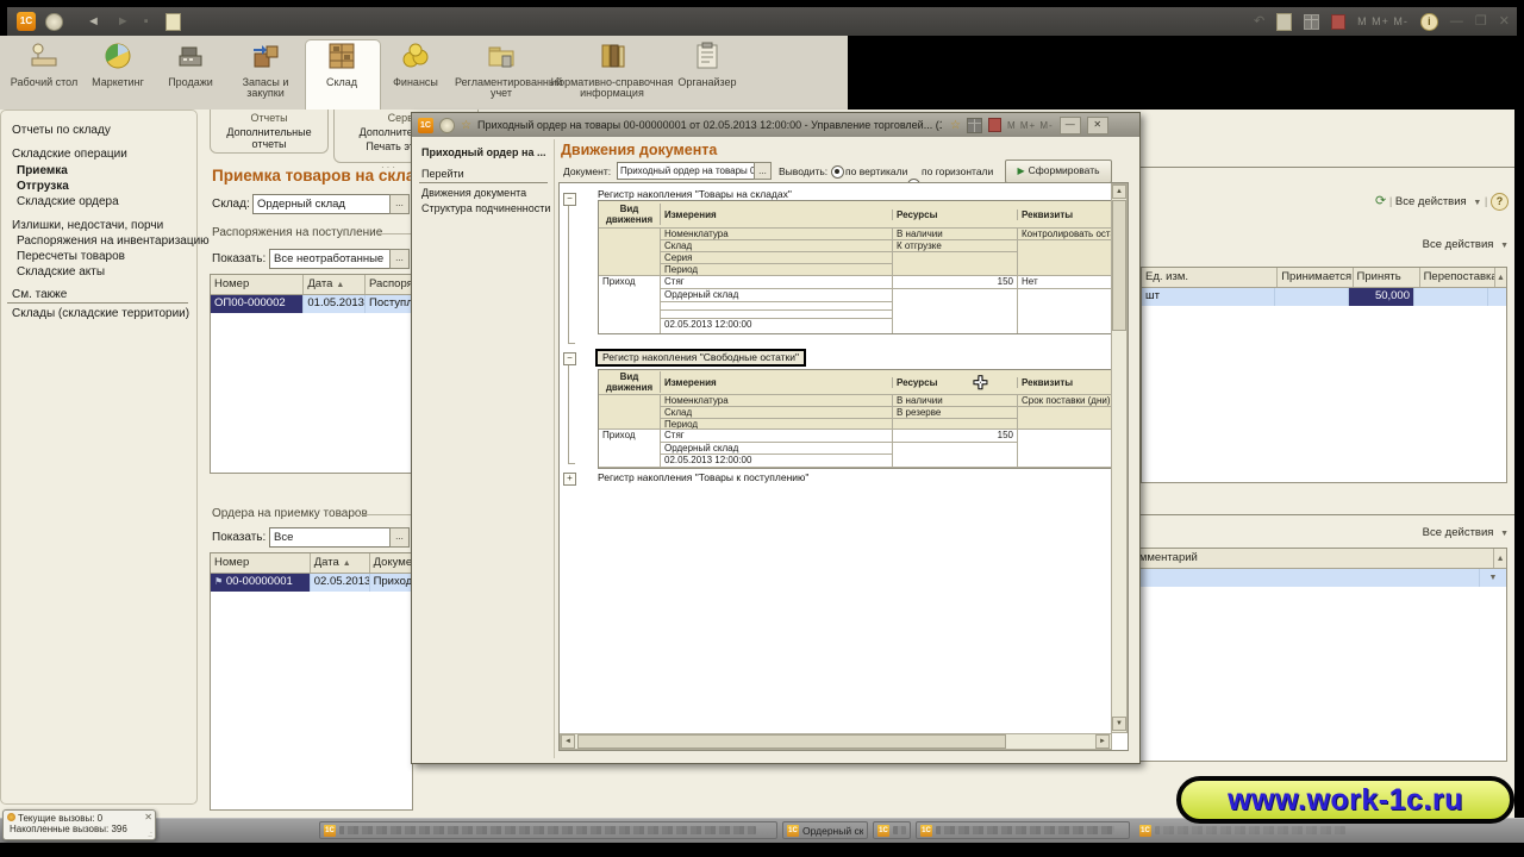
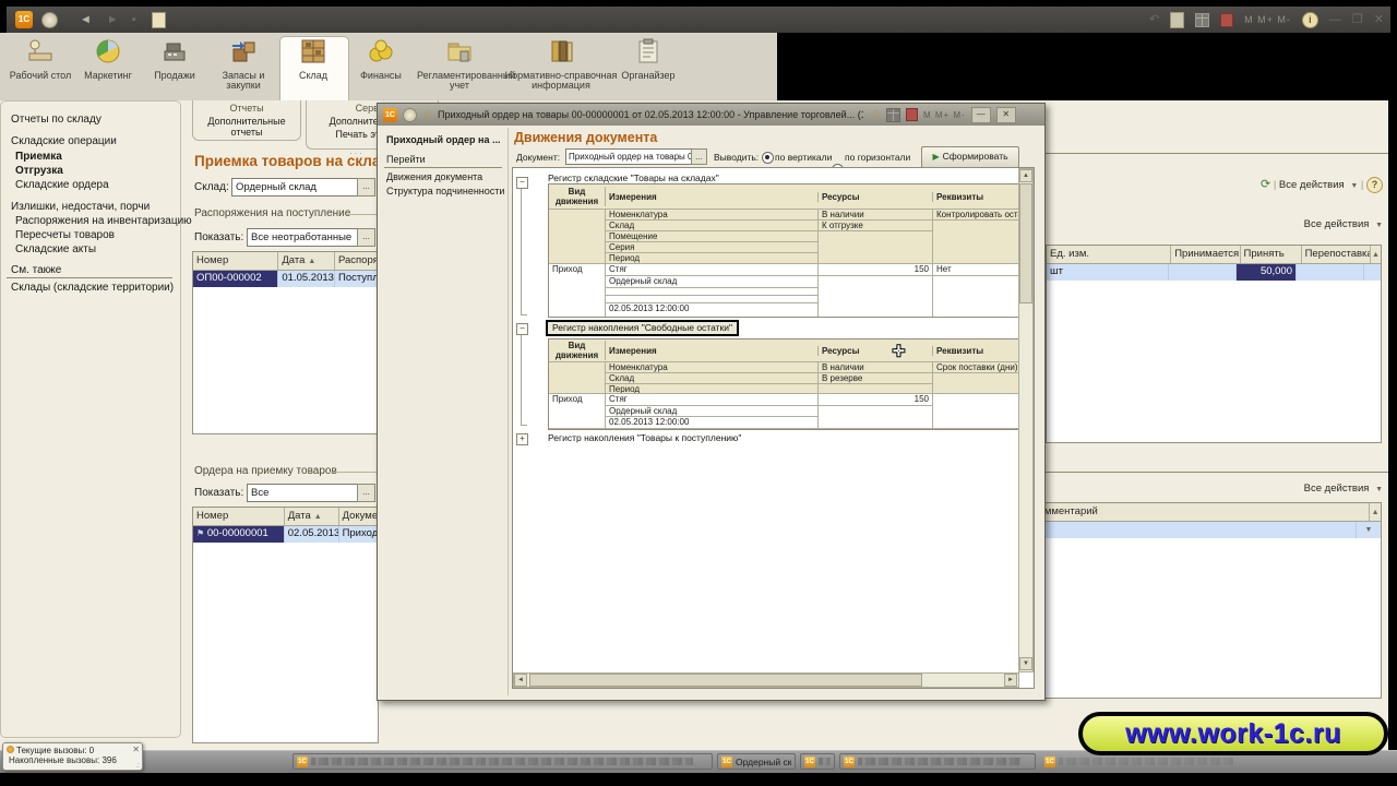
  1С
  ◄
  ►
  ▪
  ↶
  M M+ M-
  i
  —
  ❐
  ✕
  Рабочий стол
  Маркетинг
  Продажи
  Запасы и закупки
  Склад
  Финансы
  Регламентированн учет
  Нормативно-справочная информация
  Органайзер
  Отчеты по складу
  Складские операции
  Приемка
  Отгрузка
  Складские ордера
  Излишки, недостачи, порчи
  Распоряжения на инвентаризацию
  Пересчеты товаров
  Складские акты
  См. также
  Склады (складские территории)
  Отчеты
  Дополнительные отчеты
  ···
  Приемка товаров на скл
  Склад:
  Ордерный склад
  ...
  Распоряжения на поступление
  Показать:
  Все неотработанные
  ...
  Номер
  Дата
  ОП00-000002
  01.05.2013
  Ордера на приемку товаров
  Показать:
  Все
  ...
  Номер
  Дата
  Докуме
  ⚑ 00-00000001
  02.05.2013
  ⟳ | Все действия | ?
  Все действия
  Ед. изм.
  Принимается
  Принять
  Перепоставка
  шт
  50,000
  Все действия
  мментарий
  ☆
  Приходный ордер на товары 00-00000001 от 02.05.2013 12:00:00 - Управление торговлей... (
  ☆
  M M+ M-
  —
  ✕
  Приходный ордер на ...
  Перейти
  Движения документа
  Структура подчиненности
  Движения документа
  Документ:
  ...
  Выводить:
  по вертикали
  по горизонтали
  ▶ Сформировать
  −
  −
  +
- Регистр накопления "Товары на складах"
+ Регистр складские "Товары на складах"
  Вид движения
  Измерения
  Ресурсы
  Реквизиты
  Номенклатура
  В наличии
  Контролировать ост
  Склад
  К отгрузке
+ Помещение
  Серия
  Период
  Приход
  Стяг
  150
  Нет
  Ордерный склад
  02.05.2013 12:00:00
  Регистр накопления "Свободные остатки"
  Вид движения
  Измерения
  Ресурсы
  Реквизиты
  Номенклатура
  В наличии
  Срок поставки (дни)
  Склад
  В резерве
  Период
  Приход
  Стяг
  150
  Ордерный склад
  02.05.2013 12:00:00
  Регистр накопления "Товары к поступлению"
  ✛
  Ордерный ск
  Текущие вызовы: 0
  Накопленные вызовы: 396
  ✕
  www.work-1c.ru
